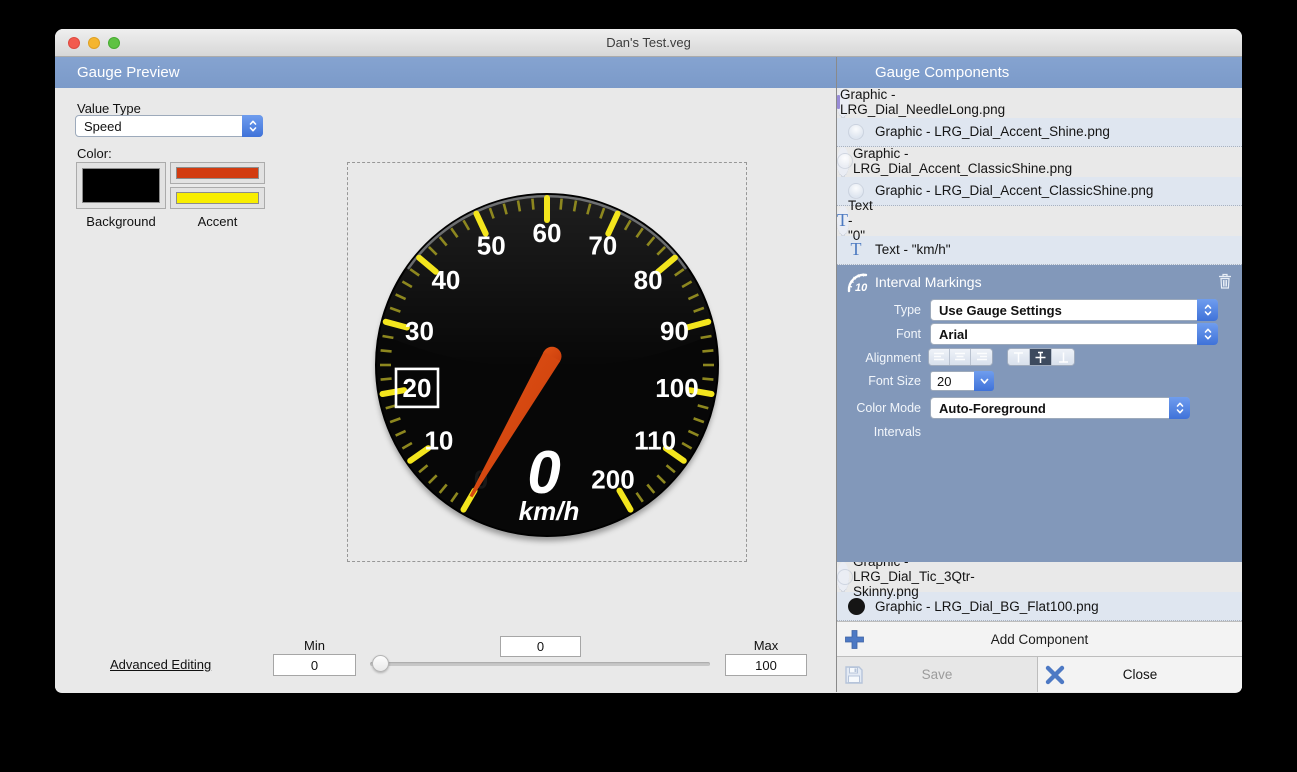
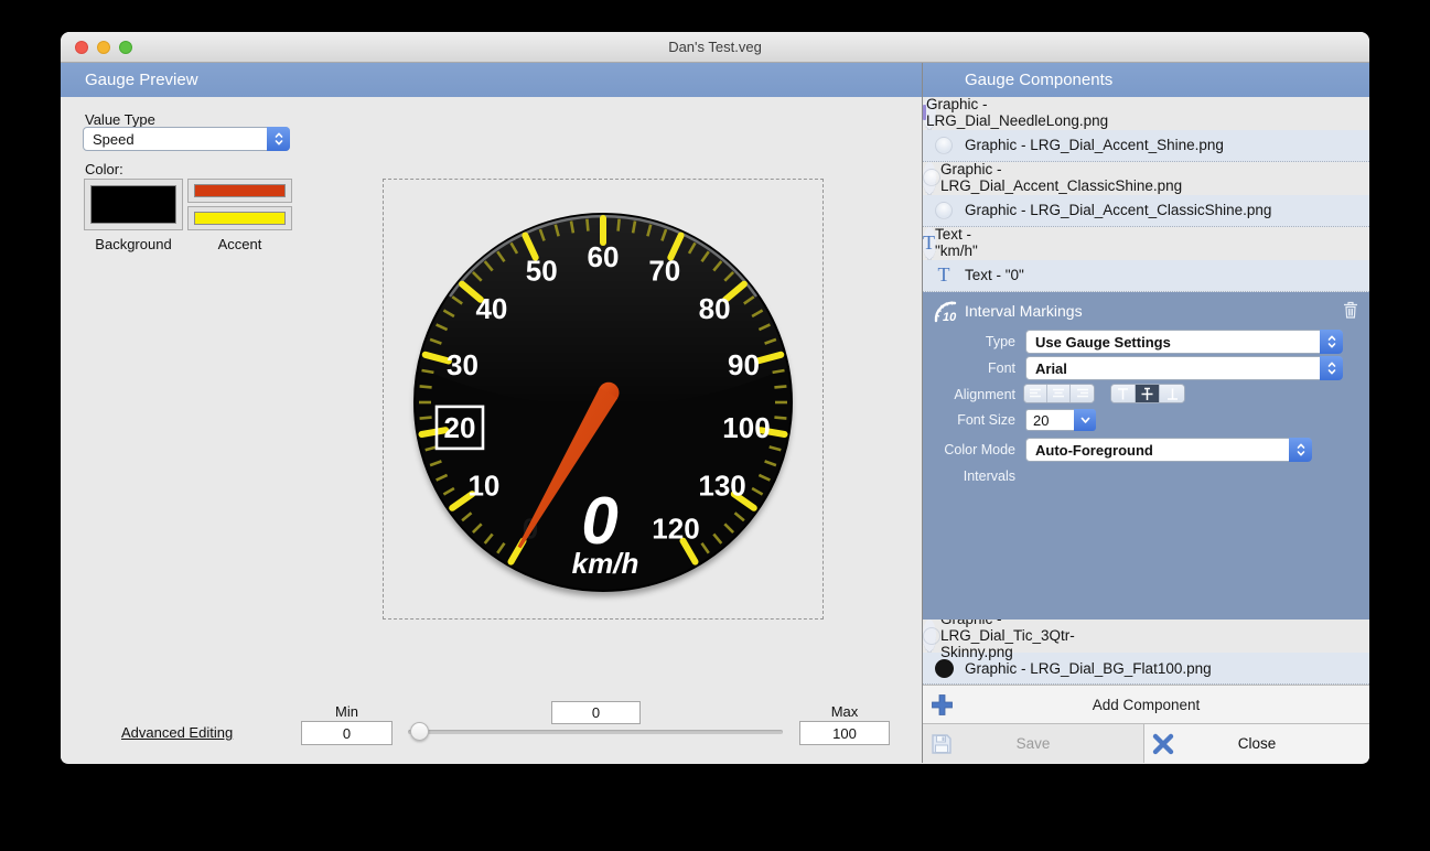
  Dan's Test.veg
  Gauge Preview
  Value Type
  Speed
  Color:
  Background
  Accent
  10
  20
  30
  40
  50
  60
  70
  80
  90
  100
- 110
+ 130
- 200
+ 120
  0
  km/h
  Advanced Editing
  Min
  0
  0
  Max
  100
  Gauge Components
  Graphic - LRG_Dial_NeedleLong.png
  Graphic - LRG_Dial_Accent_Shine.png
  Graphic - LRG_Dial_Accent_ClassicShine.png
  Graphic - LRG_Dial_Accent_ClassicShine.png
  T
- Text - "0"
+ Text - "km/h"
  T
- Text - "km/h"
+ Text - "0"
  10
  Interval Markings
  Type
  Use Gauge Settings
  Font
  Arial
  Alignment
  Font Size
  20
  Color Mode
  Auto-Foreground
  Intervals
  LRG_Dial_Tic_3Qtr-Skinny.png
  Graphic - LRG_Dial_BG_Flat100.png
  Add Component
  Save
  Close
